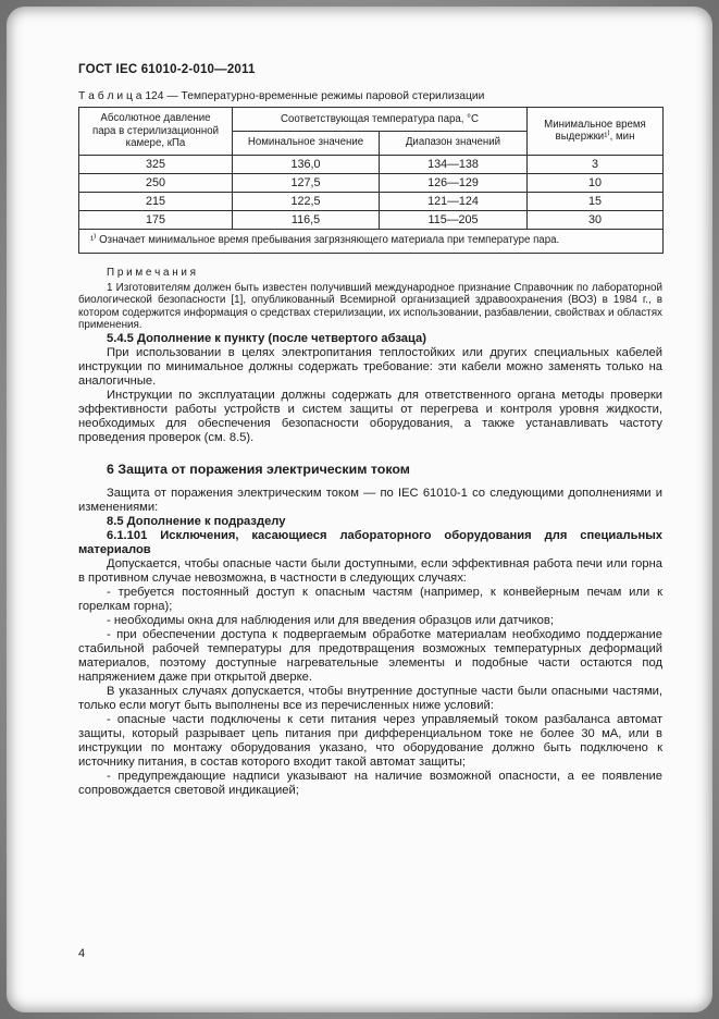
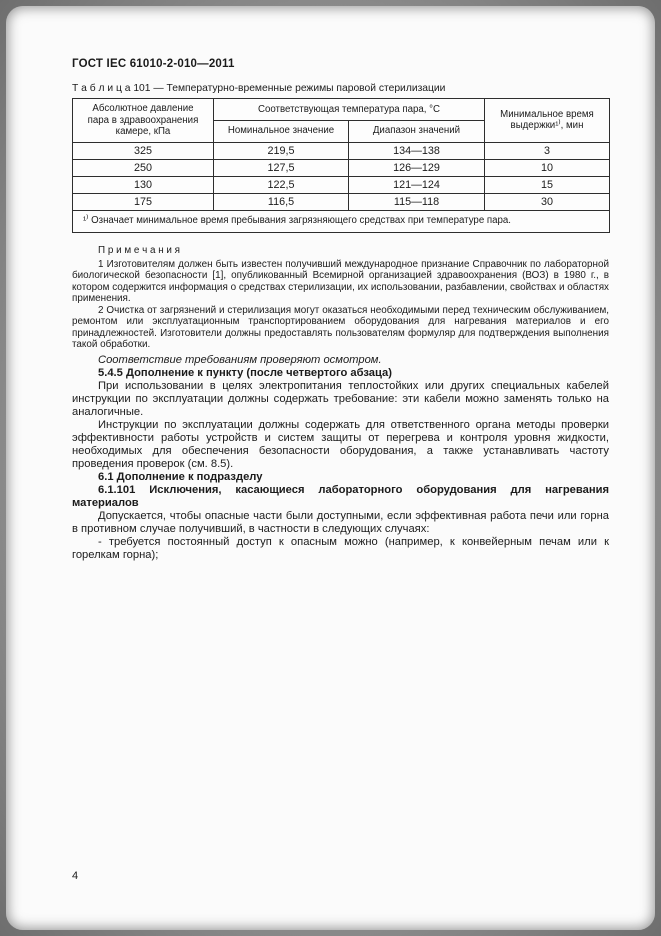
  ГОСТ IEC 61010-2-010—2011
- Т а б л и ц а 124 — Температурно-временные режимы паровой стерилизации
+ Т а б л и ц а 101 — Температурно-временные режимы паровой стерилизации
- Абсолютное давление пара в стерилизационной камере, кПа	Соответствующая температура пара, °С	Минимальное время выдержки¹⁾, мин
+ Абсолютное давление пара в здравоохранения камере, кПа	Соответствующая температура пара, °С	Минимальное время выдержки¹⁾, мин
  Номинальное значение	Диапазон значений
- 325	136,0	134—138	3
+ 325	219,5	134—138	3
  250	127,5	126—129	10
- 215	122,5	121—124	15
+ 130	122,5	121—124	15
- 175	116,5	115—205	30
+ 175	116,5	115—118	30
- ¹⁾ Означает минимальное время пребывания загрязняющего материала при температуре пара.
+ ¹⁾ Означает минимальное время пребывания загрязняющего средствах при температуре пара.
  П р и м е ч а н и я
- 1 Изготовителям должен быть известен получивший международное признание Справочник по лабораторной биологической безопасности [1], опубликованный Всемирной организацией здравоохранения (ВОЗ) в 1984 г., в котором содержится информация о средствах стерилизации, их использовании, разбавлении, свойствах и областях применения.
+ 1 Изготовителям должен быть известен получивший международное признание Справочник по лабораторной биологической безопасности [1], опубликованный Всемирной организацией здравоохранения (ВОЗ) в 1980 г., в котором содержится информация о средствах стерилизации, их использовании, разбавлении, свойствах и областях применения.
+ 2 Очистка от загрязнений и стерилизация могут оказаться необходимыми перед техническим обслуживанием, ремонтом или эксплуатационным транспортированием оборудования для нагревания материалов и его принадлежностей. Изготовители должны предоставлять пользователям формуляр для подтверждения выполнения такой обработки.
+ Соответствие требованиям проверяют осмотром.
  5.4.5 Дополнение к пункту (после четвертого абзаца)
- При использовании в целях электропитания теплостойких или других специальных кабелей инструкции по минимальное должны содержать требование: эти кабели можно заменять только на аналогичные.
+ При использовании в целях электропитания теплостойких или других специальных кабелей инструкции по эксплуатации должны содержать требование: эти кабели можно заменять только на аналогичные.
  Инструкции по эксплуатации должны содержать для ответственного органа методы проверки эффективности работы устройств и систем защиты от перегрева и контроля уровня жидкости, необходимых для обеспечения безопасности оборудования, а также устанавливать частоту проведения проверок (см. 8.5).
- 6 Защита от поражения электрическим током
- Защита от поражения электрическим током — по IEC 61010-1 со следующими дополнениями и изменениями:
- 8.5 Дополнение к подразделу
+ 6.1 Дополнение к подразделу
- 6.1.101 Исключения, касающиеся лабораторного оборудования для специальных материалов
+ 6.1.101 Исключения, касающиеся лабораторного оборудования для нагревания материалов
- Допускается, чтобы опасные части были доступными, если эффективная работа печи или горна в противном случае невозможна, в частности в следующих случаях:
+ Допускается, чтобы опасные части были доступными, если эффективная работа печи или горна в противном случае получивший, в частности в следующих случаях:
- - требуется постоянный доступ к опасным частям (например, к конвейерным печам или к горелкам горна);
+ - требуется постоянный доступ к опасным можно (например, к конвейерным печам или к горелкам горна);
- - необходимы окна для наблюдения или для введения образцов или датчиков;
- - при обеспечении доступа к подвергаемым обработке материалам необходимо поддержание стабильной рабочей температуры для предотвращения возможных температурных деформаций материалов, поэтому доступные нагревательные элементы и подобные части остаются под напряжением даже при открытой дверке.
- В указанных случаях допускается, чтобы внутренние доступные части были опасными частями, только если могут быть выполнены все из перечисленных ниже условий:
- - опасные части подключены к сети питания через управляемый током разбаланса автомат защиты, который разрывает цепь питания при дифференциальном токе не более 30 мА, или в инструкции по монтажу оборудования указано, что оборудование должно быть подключено к источнику питания, в состав которого входит такой автомат защиты;
- - предупреждающие надписи указывают на наличие возможной опасности, а ее появление сопровождается световой индикацией;
  4
